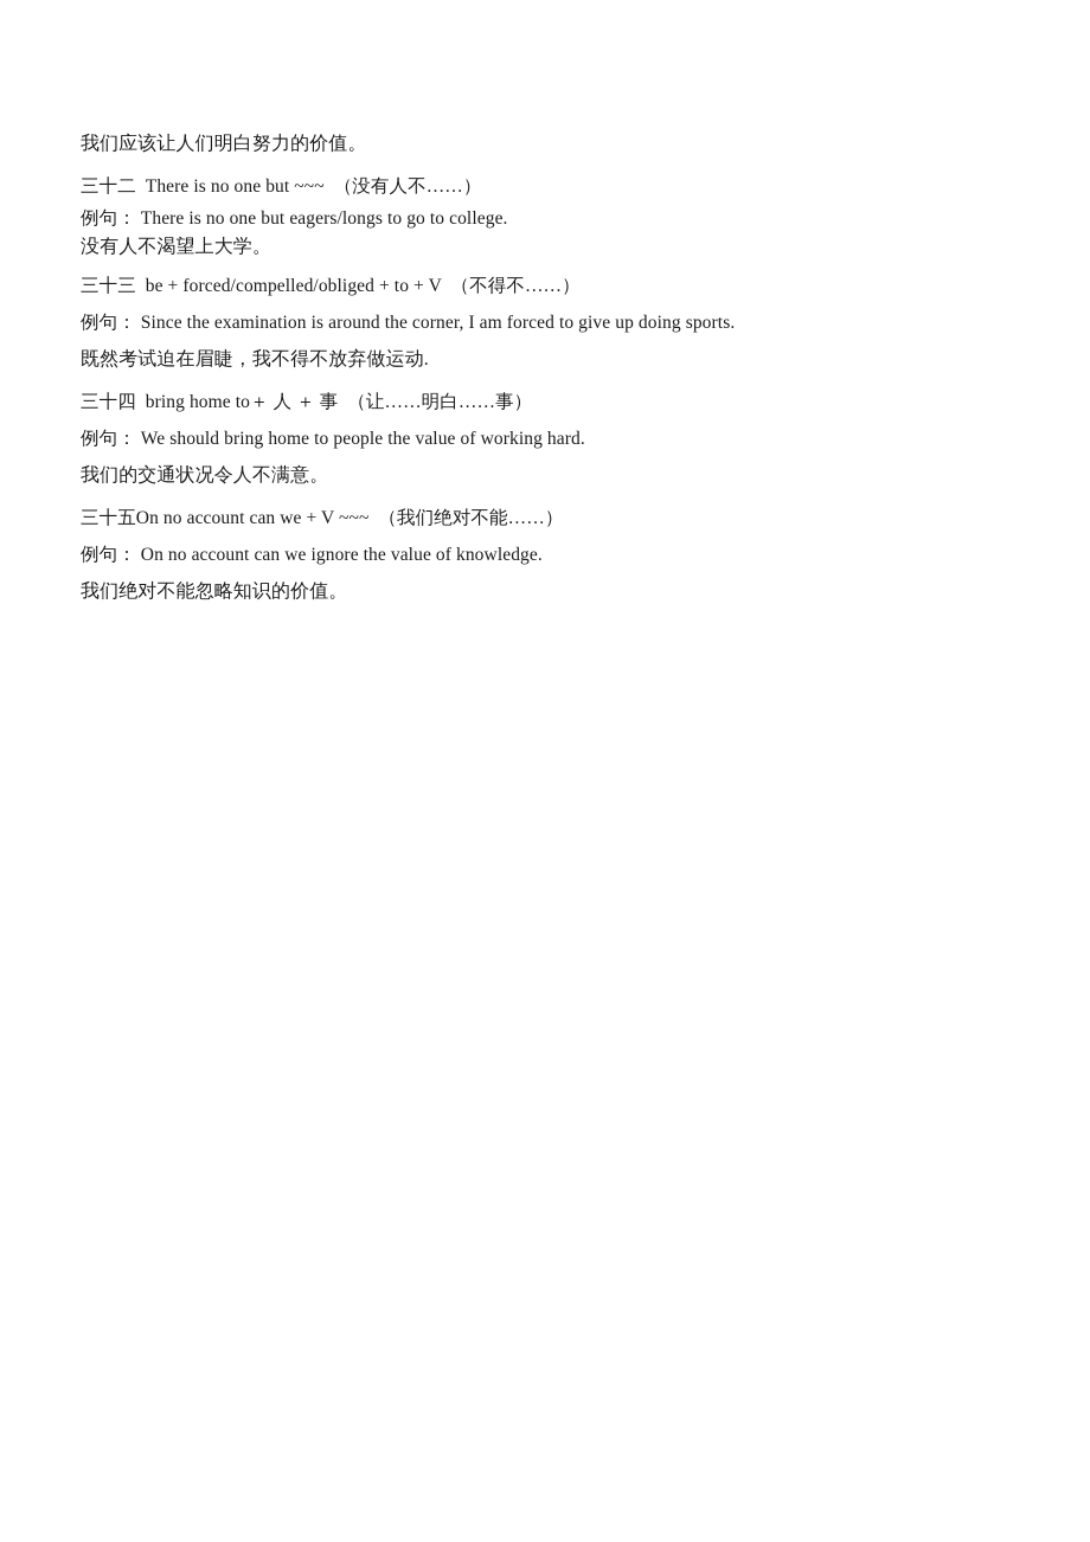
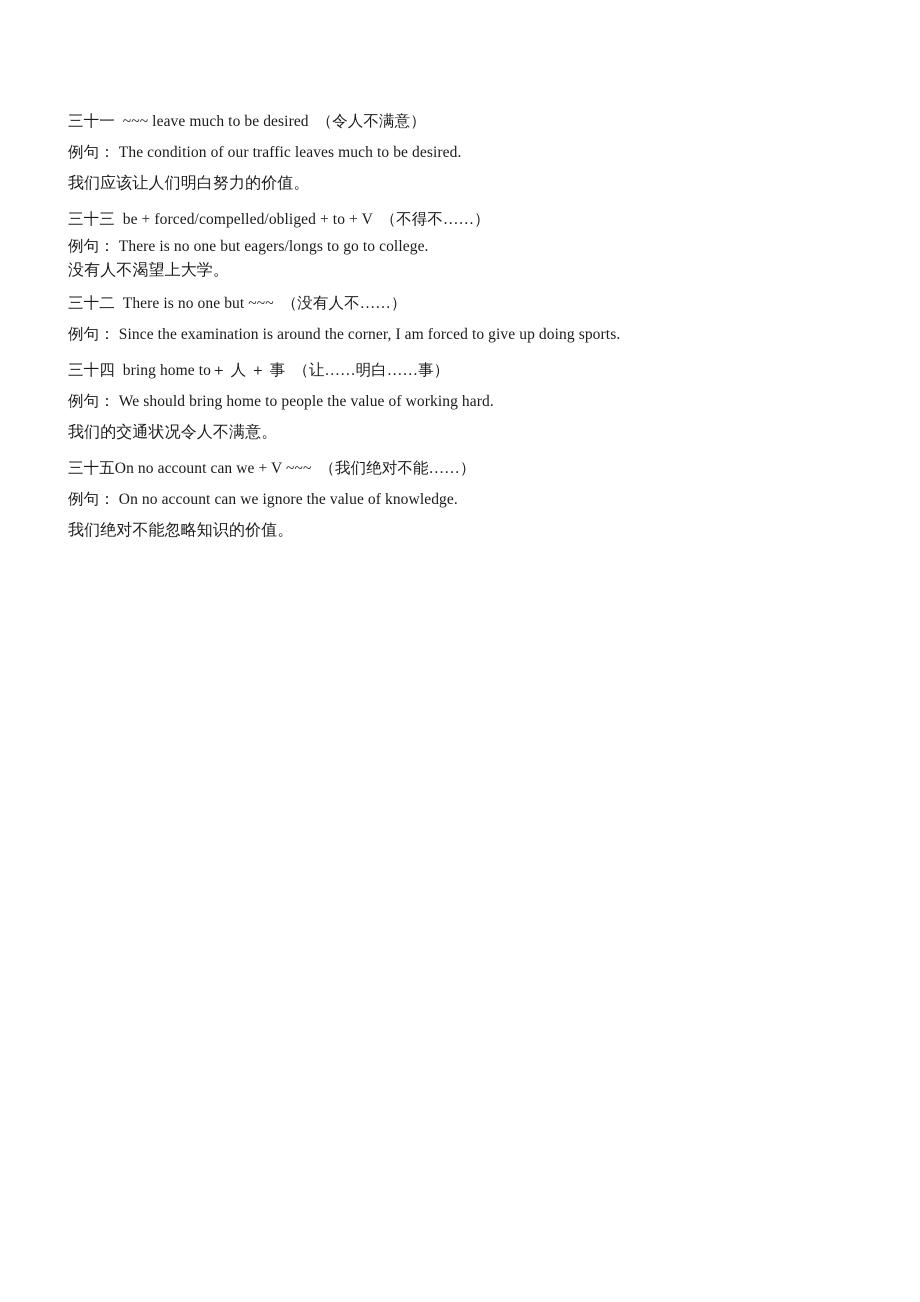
+ 三十一 ~~~ leave much to be desired （令人不满意）
+ 例句： The condition of our traffic leaves much to be desired.
  我们应该让人们明白努力的价值。
- 三十二 There is no one but ~~~ （没有人不……）
+ 三十三 be + forced/compelled/obliged + to + V （不得不……）
  例句： There is no one but eagers/longs to go to college.
  没有人不渴望上大学。
- 三十三 be + forced/compelled/obliged + to + V （不得不……）
+ 三十二 There is no one but ~~~ （没有人不……）
  例句： Since the examination is around the corner, I am forced to give up doing sports.
- 既然考试迫在眉睫，我不得不放弃做运动.
  三十四 bring home to＋ 人 ＋ 事 （让……明白……事）
  例句： We should bring home to people the value of working hard.
  我们的交通状况令人不满意。
  三十五On no account can we + V ~~~ （我们绝对不能……）
  例句： On no account can we ignore the value of knowledge.
  我们绝对不能忽略知识的价值。
